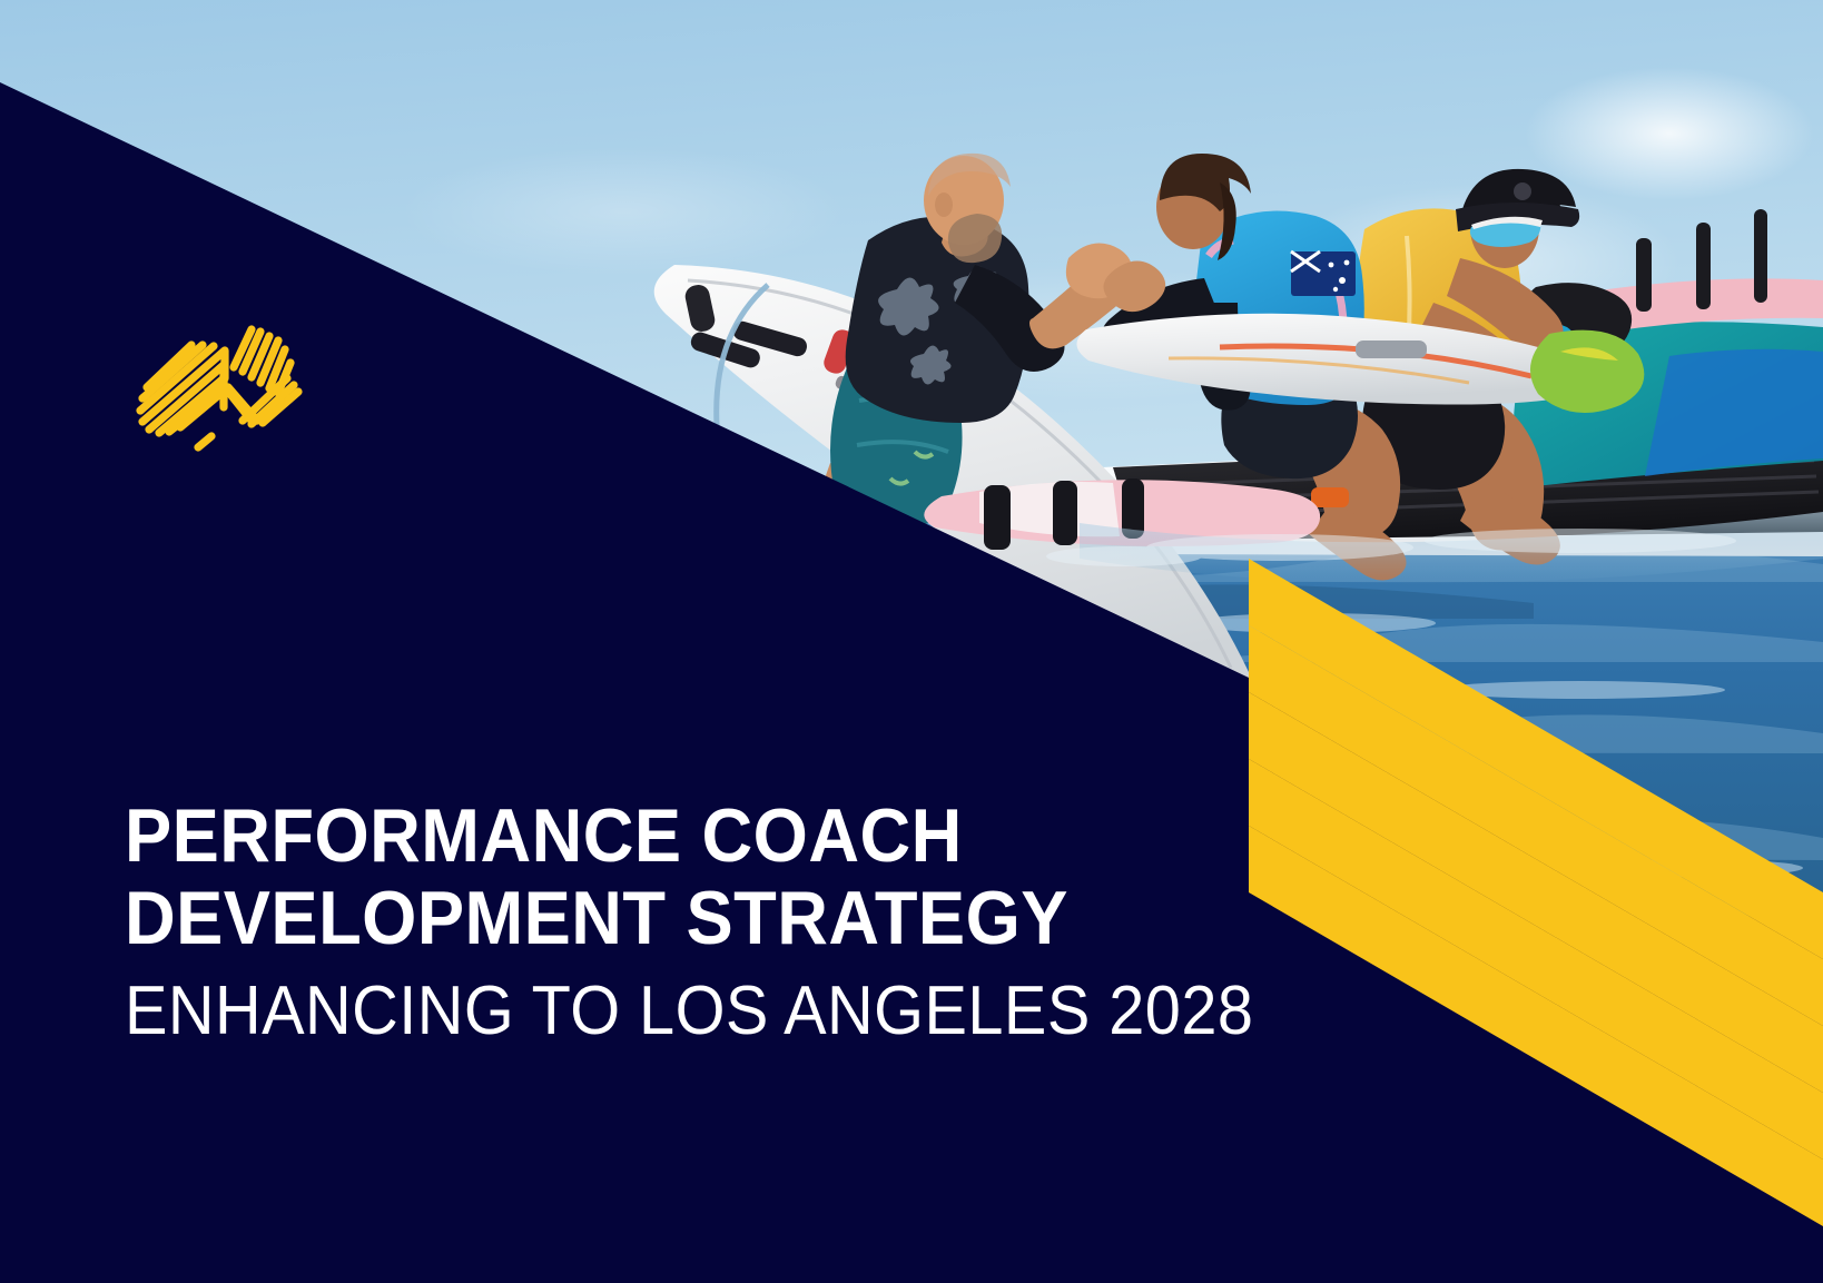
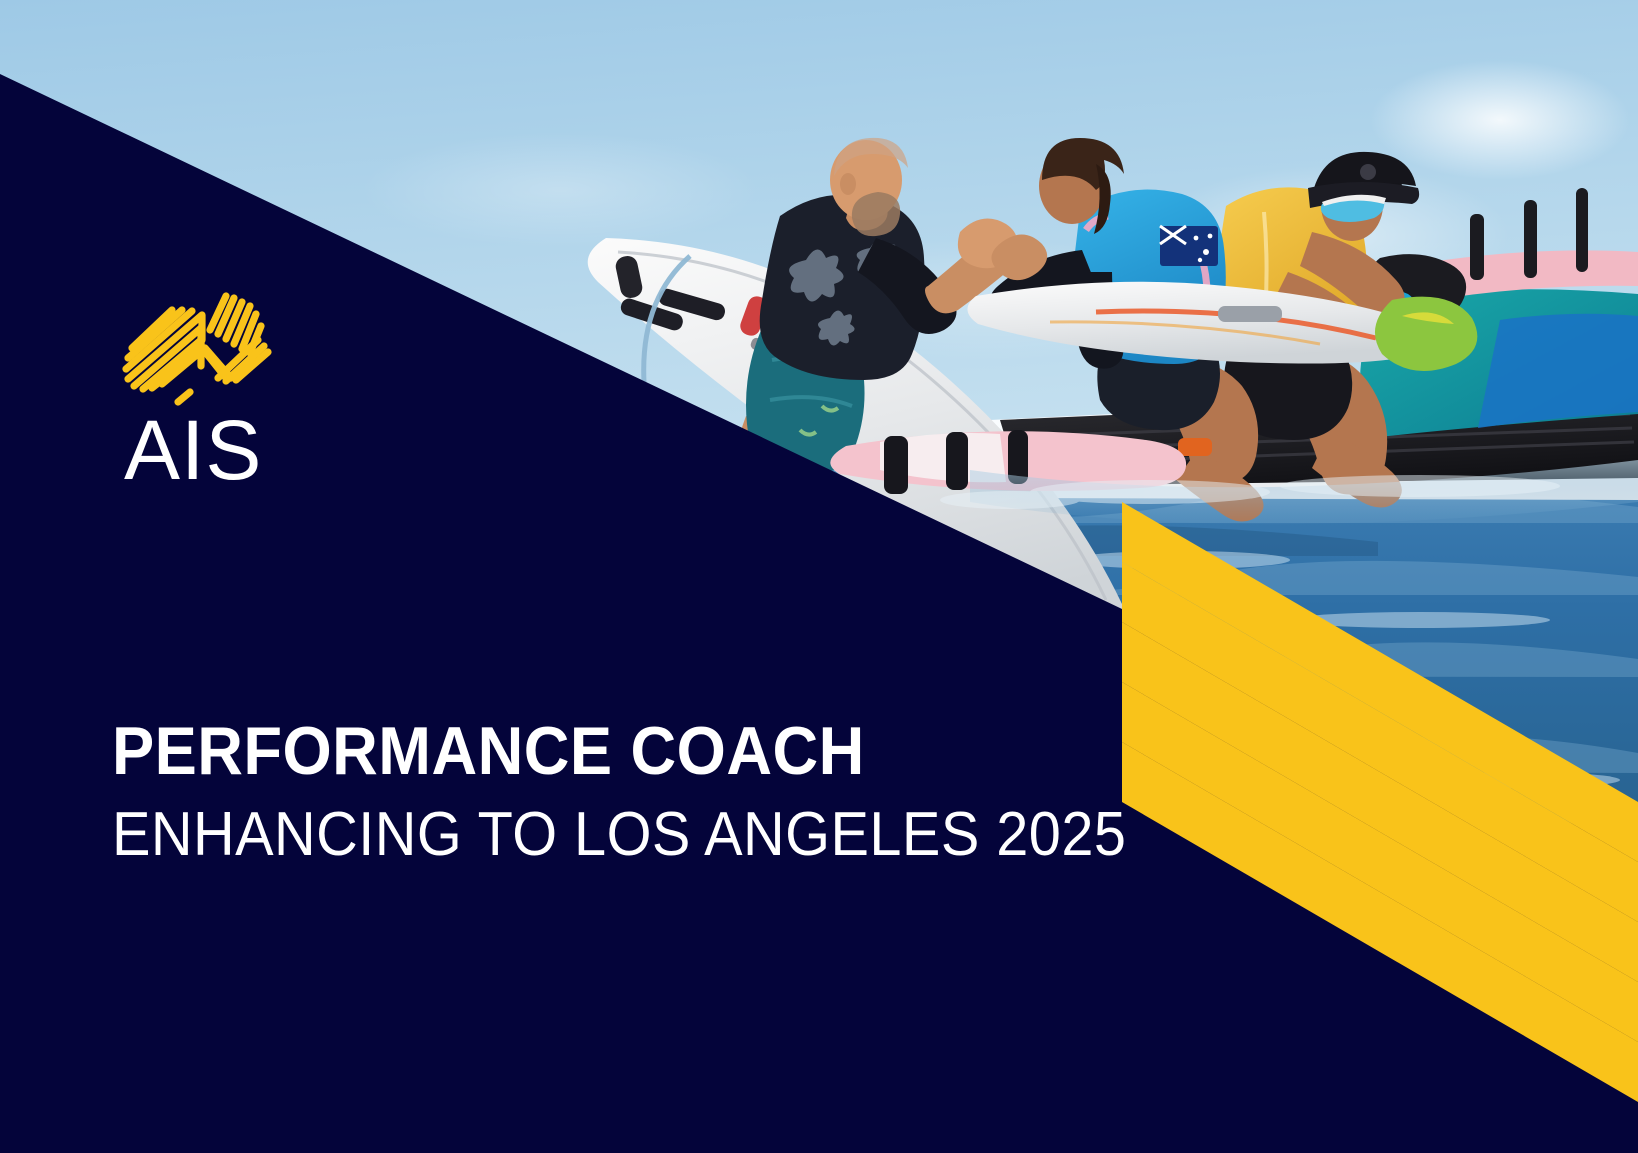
+ AIS
  PERFORMANCE COACH
- DEVELOPMENT STRATEGY
- ENHANCING TO LOS ANGELES 2028
+ ENHANCING TO LOS ANGELES 2025
